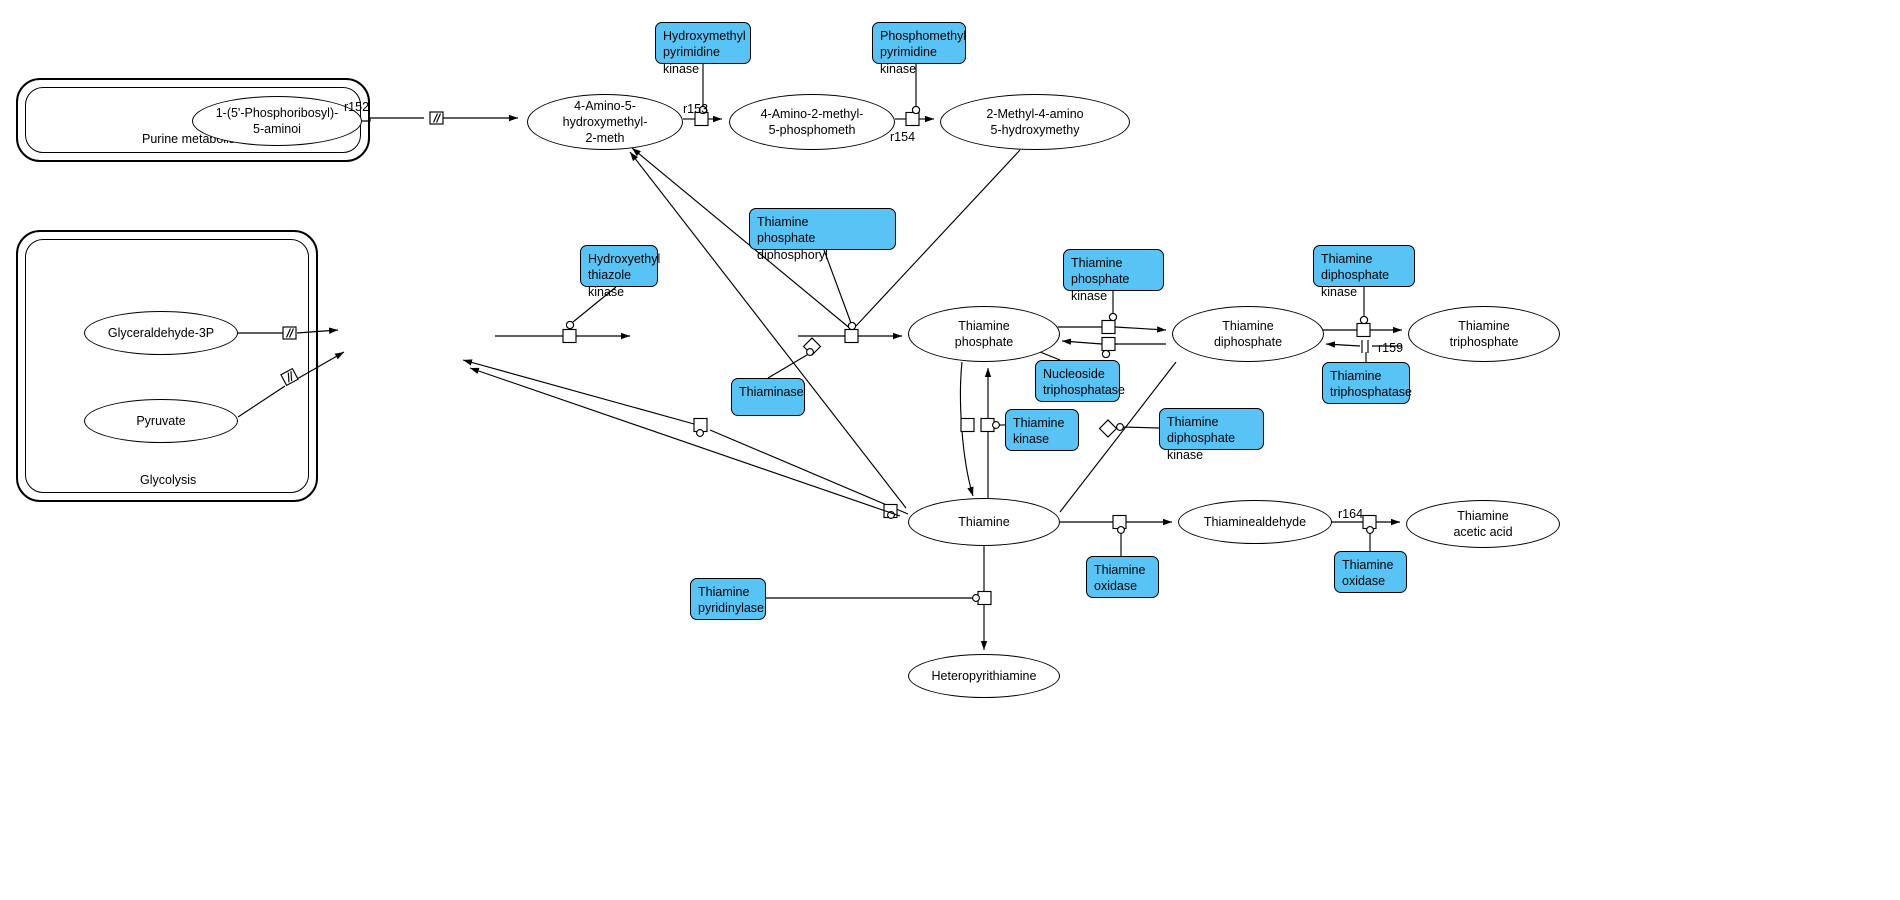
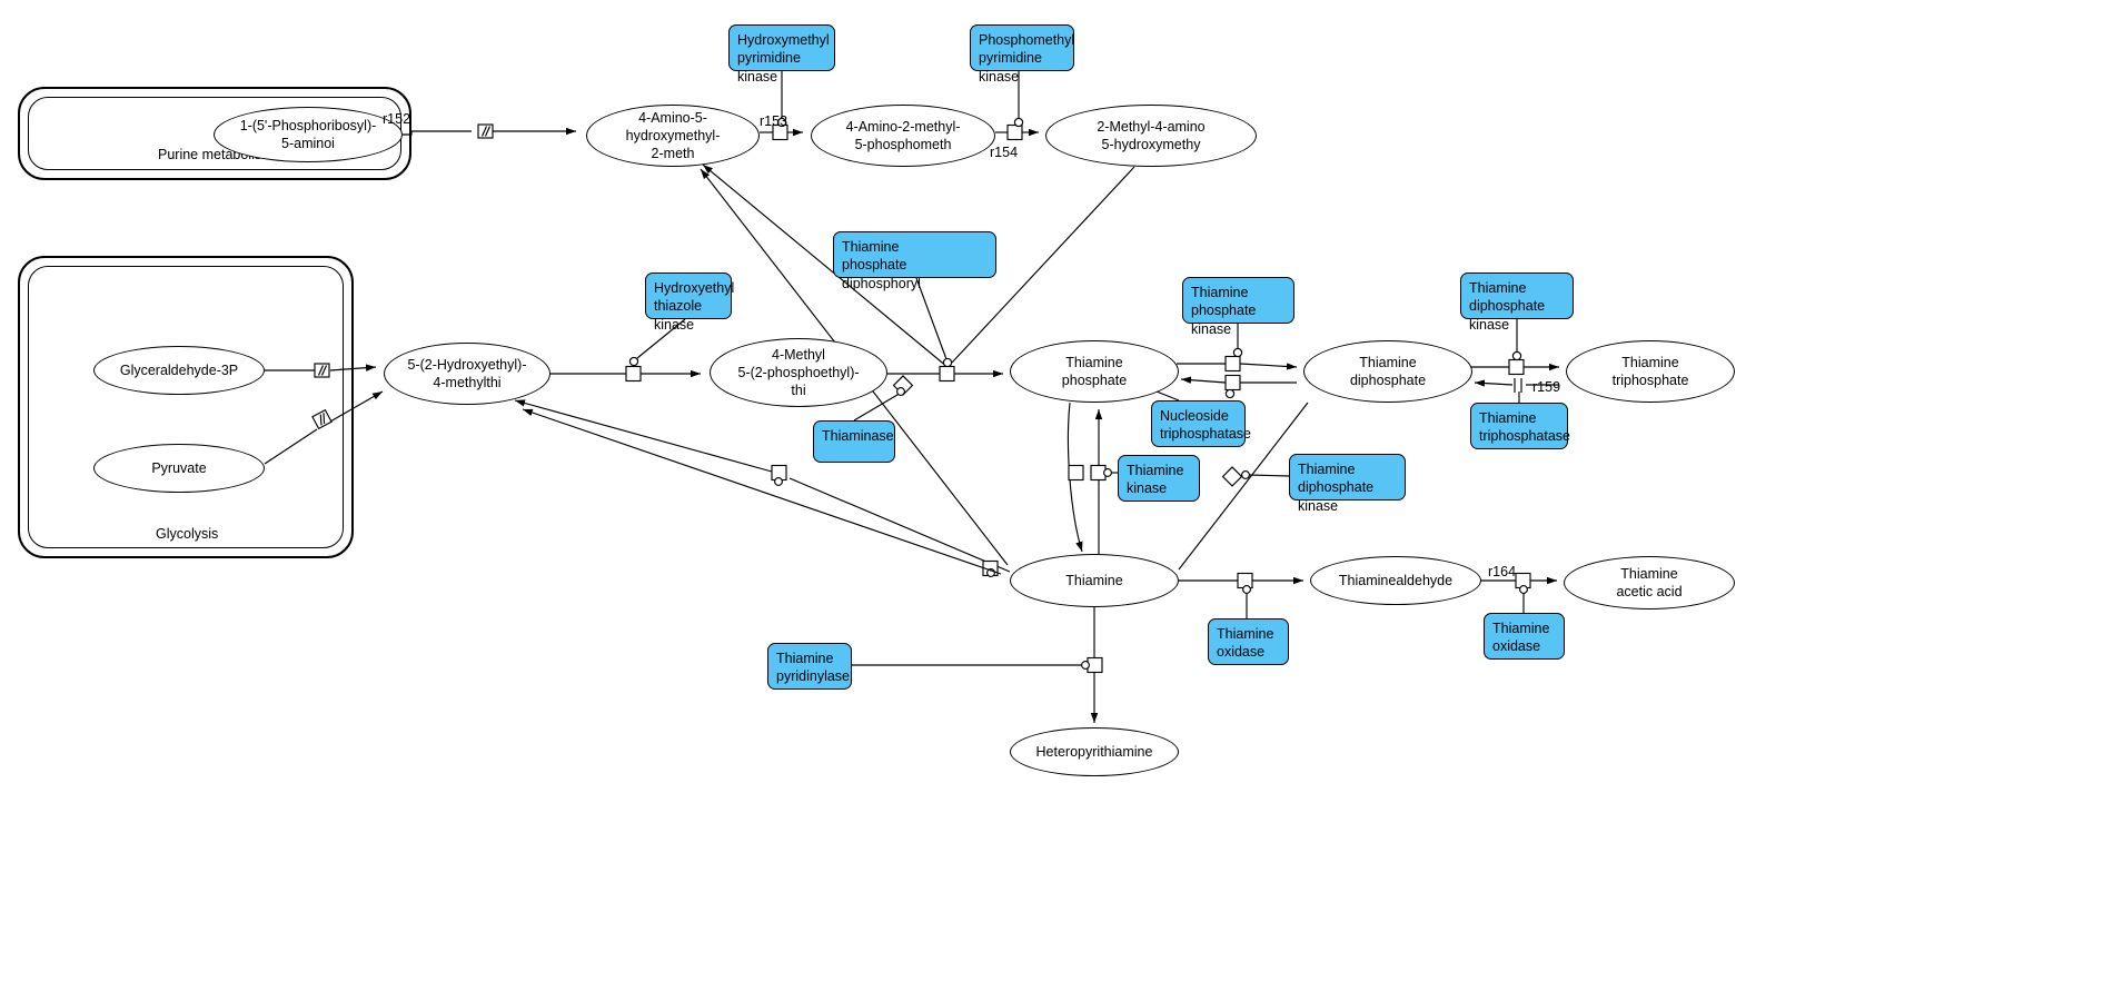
  Glycolysis
  1-(5'-Phosphoribosyl)-
  5-aminoi
  4-Amino-5-hydroxymethyl-
  2-meth
  4-Amino-2-methyl-
  5-phosphometh
  2-Methyl-4-amino
  5-hydroxymethy
  Glyceraldehyde-3P
  Pyruvate
+ 5-(2-Hydroxyethyl)-
+ 4-methylthi
+ 4-Methyl
+ 5-(2-phosphoethyl)-
+ thi
  Thiamine
  phosphate
  Thiamine
  diphosphate
  Thiamine
  triphosphate
  Thiamine
  Thiaminealdehyde
  Thiamine
  acetic acid
  Heteropyrithiamine
  Hydroxymethyl
  pyrimidine kinase
  Phosphomethyl
  pyrimidine kinase
  Thiamine
  phosphate diphosphoryl
  Hydroxyethyl
  thiazole kinase
  Thiamine
  phosphate kinase
  Thiamine
  diphosphate kinase
  Thiaminase
  Nucleoside
  triphosphatase
  Thiamine
  triphosphatase
  Thiamine
  kinase
  Thiamine
  diphosphate kinase
  Thiamine
  pyridinylase
  Thiamine
  oxidase
  Thiamine
  oxidase
  r152
  r153
  r154
  r159
  r164
